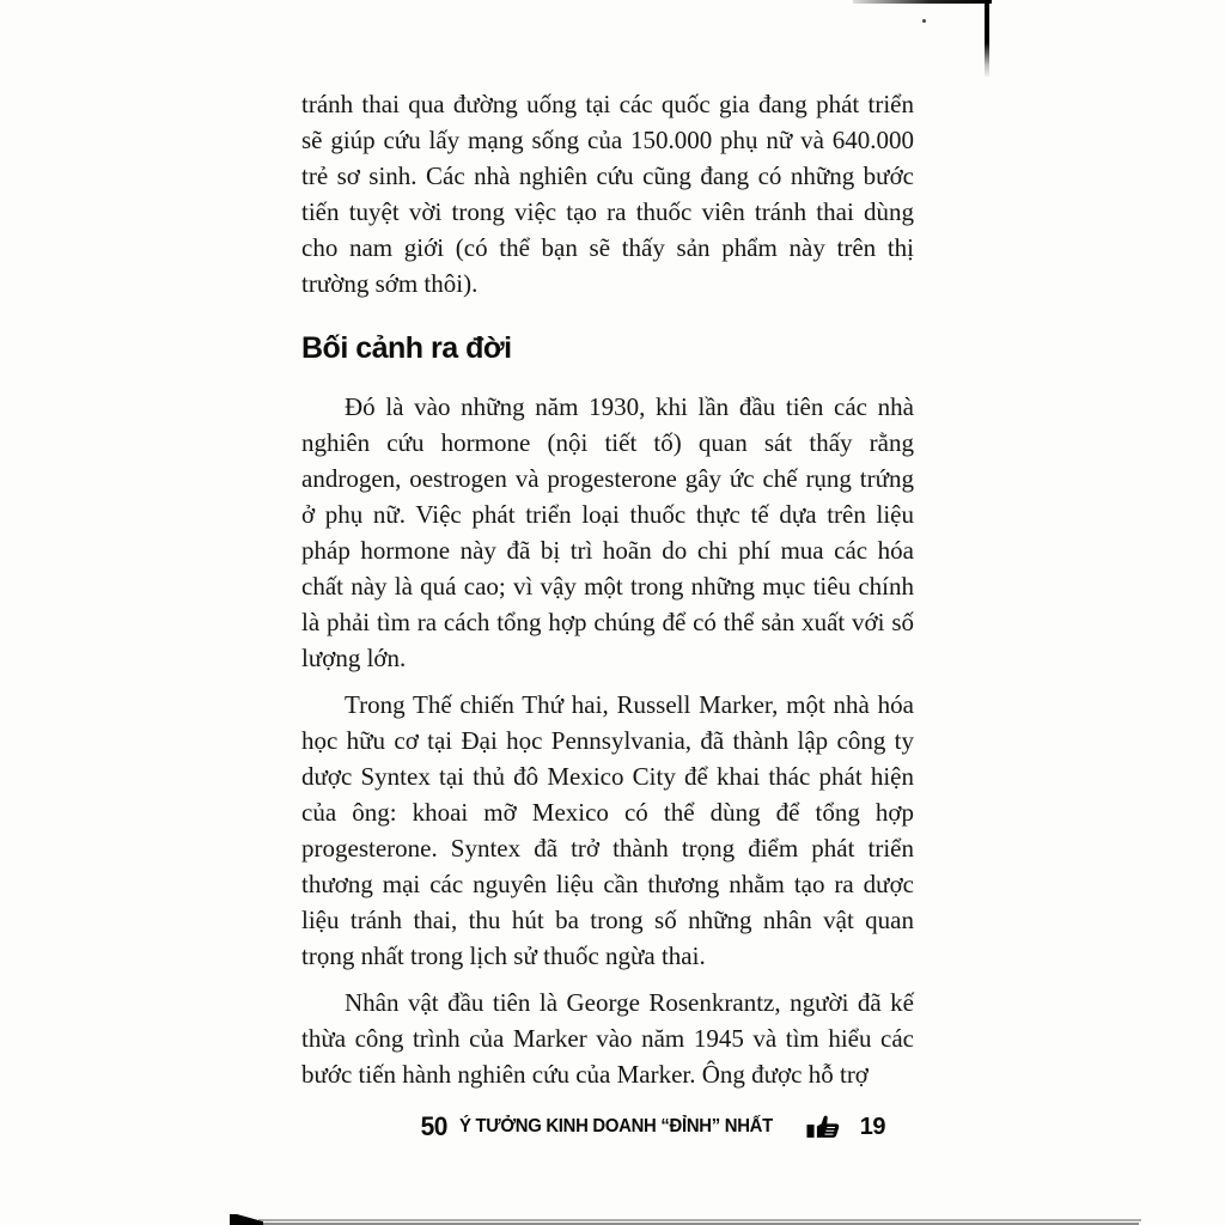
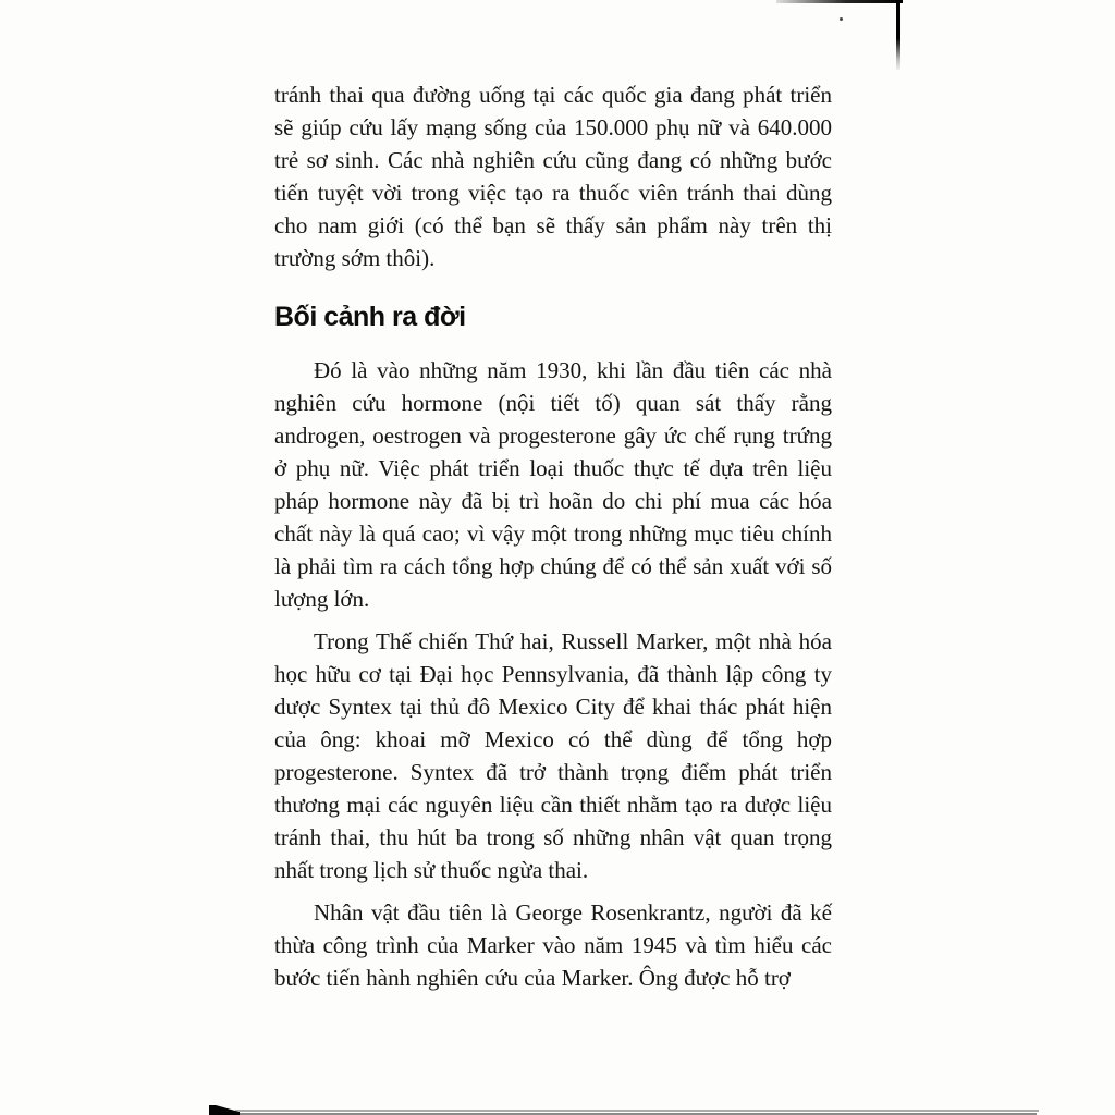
  tránh thai qua đường uống tại các quốc gia đang phát triển sẽ giúp cứu lấy mạng sống của 150.000 phụ nữ và 640.000 trẻ sơ sinh. Các nhà nghiên cứu cũng đang có những bước tiến tuyệt vời trong việc tạo ra thuốc viên tránh thai dùng cho nam giới (có thể bạn sẽ thấy sản phẩm này trên thị trường sớm thôi).
  Bối cảnh ra đời
  Đó là vào những năm 1930, khi lần đầu tiên các nhà nghiên cứu hormone (nội tiết tố) quan sát thấy rằng androgen, oestrogen và progesterone gây ức chế rụng trứng ở phụ nữ. Việc phát triển loại thuốc thực tế dựa trên liệu pháp hormone này đã bị trì hoãn do chi phí mua các hóa chất này là quá cao; vì vậy một trong những mục tiêu chính là phải tìm ra cách tổng hợp chúng để có thể sản xuất với số lượng lớn.
- Trong Thế chiến Thứ hai, Russell Marker, một nhà hóa học hữu cơ tại Đại học Pennsylvania, đã thành lập công ty dược Syntex tại thủ đô Mexico City để khai thác phát hiện của ông: khoai mỡ Mexico có thể dùng để tổng hợp progesterone. Syntex đã trở thành trọng điểm phát triển thương mại các nguyên liệu cần thương nhằm tạo ra dược liệu tránh thai, thu hút ba trong số những nhân vật quan trọng nhất trong lịch sử thuốc ngừa thai.
+ Trong Thế chiến Thứ hai, Russell Marker, một nhà hóa học hữu cơ tại Đại học Pennsylvania, đã thành lập công ty dược Syntex tại thủ đô Mexico City để khai thác phát hiện của ông: khoai mỡ Mexico có thể dùng để tổng hợp progesterone. Syntex đã trở thành trọng điểm phát triển thương mại các nguyên liệu cần thiết nhằm tạo ra dược liệu tránh thai, thu hút ba trong số những nhân vật quan trọng nhất trong lịch sử thuốc ngừa thai.
  Nhân vật đầu tiên là George Rosenkrantz, người đã kế thừa công trình của Marker vào năm 1945 và tìm hiểu các bước tiến hành nghiên cứu của Marker. Ông được hỗ trợ
- 50
- Ý TƯỞNG KINH DOANH “ĐỈNH” NHẤT
- 19
